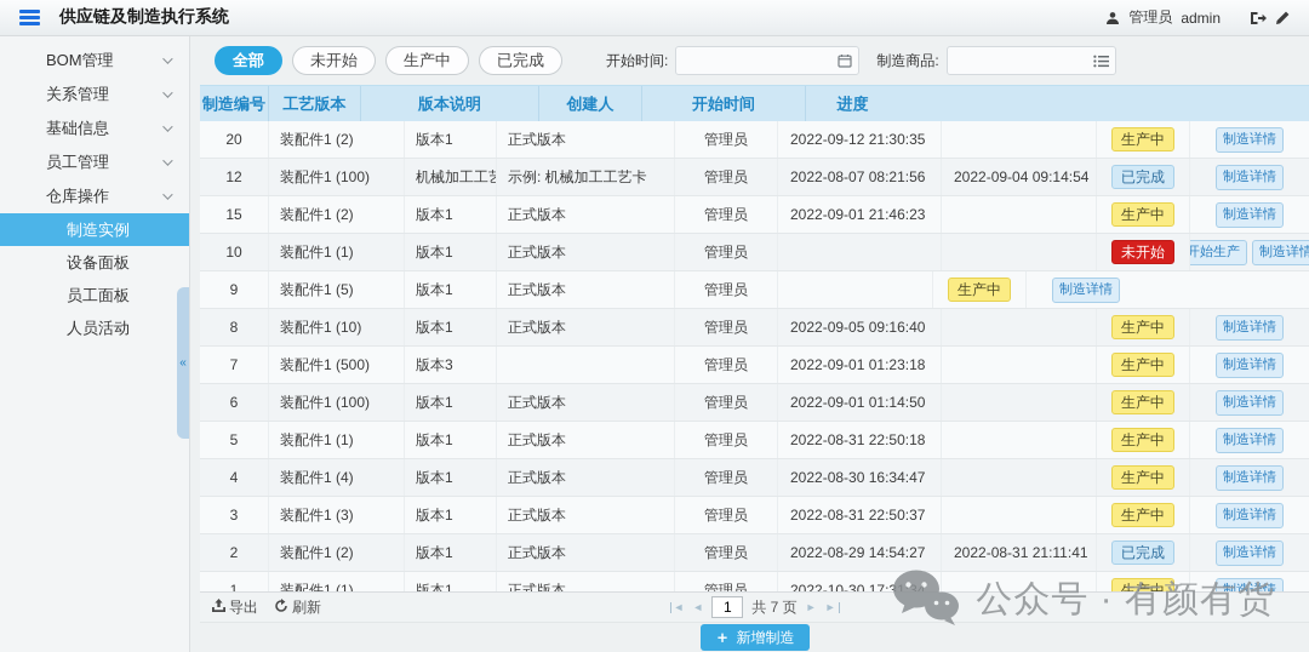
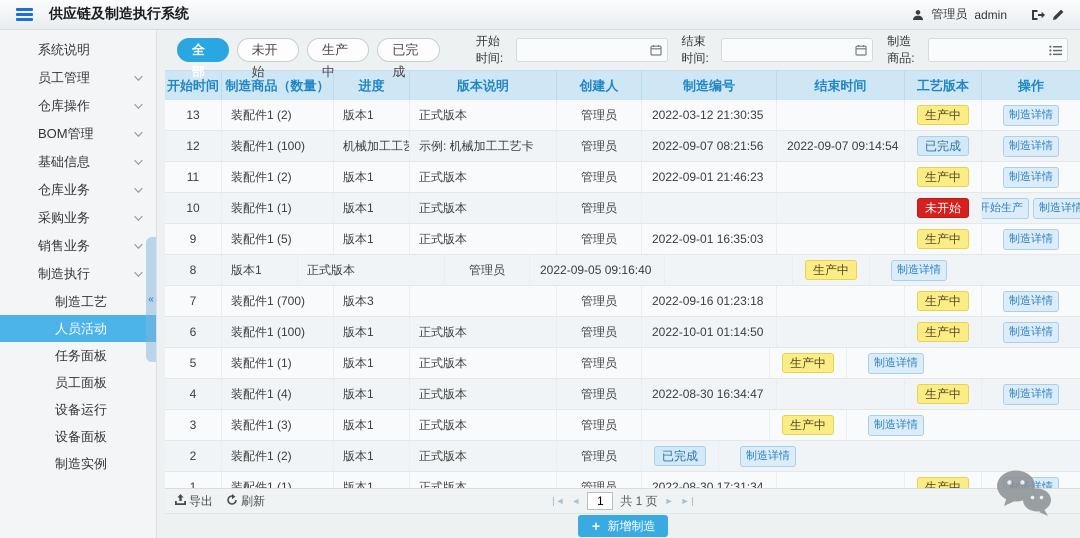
  供应链及制造执行系统
  管理员
  admin
+ 系统说明
- BOM管理
+ 员工管理
- 关系管理
- 基础信息
+ 仓库操作
- 员工管理
+ BOM管理
- 仓库操作
+ 基础信息
+ 仓库业务
+ 采购业务
+ 销售业务
+ 制造执行
+ 制造工艺
- 制造实例
+ 人员活动
+ 任务面板
- 设备面板
+ 员工面板
+ 设备运行
- 员工面板
+ 设备面板
- 人员活动
+ 制造实例
  «
  全部
  未开始
  生产中
  已完成
  开始时间:
+ 结束时间:
  制造商品:
- 制造编号
+ 开始时间
+ 制造商品（数量）
- 工艺版本
+ 进度
  版本说明
  创建人
- 开始时间
+ 制造编号
+ 结束时间
- 进度
+ 工艺版本
+ 操作
- 20
+ 13
  装配件1 (2)
  版本1
  正式版本
  管理员
- 2022-09-12 21:30:35
+ 2022-03-12 21:30:35
  生产中
  制造详情
  12
  装配件1 (100)
  机械加工工艺
  示例: 机械加工工艺卡
  管理员
- 2022-08-07 08:21:56
+ 2022-09-07 08:21:56
- 2022-09-04 09:14:54
+ 2022-09-07 09:14:54
  已完成
  制造详情
- 15
+ 11
  装配件1 (2)
  版本1
  正式版本
  管理员
  2022-09-01 21:46:23
  生产中
  制造详情
  10
  装配件1 (1)
  版本1
  正式版本
  管理员
  未开始
  开始生产
  制造详情
  9
  装配件1 (5)
  版本1
  正式版本
  管理员
+ 2022-09-01 16:35:03
  生产中
  制造详情
  8
- 装配件1 (10)
  版本1
  正式版本
  管理员
  2022-09-05 09:16:40
  生产中
  制造详情
  7
- 装配件1 (500)
+ 装配件1 (700)
  版本3
  管理员
- 2022-09-01 01:23:18
+ 2022-09-16 01:23:18
  生产中
  制造详情
  6
  装配件1 (100)
  版本1
  正式版本
  管理员
- 2022-09-01 01:14:50
+ 2022-10-01 01:14:50
  生产中
  制造详情
  5
  装配件1 (1)
  版本1
  正式版本
  管理员
- 2022-08-31 22:50:18
  生产中
  制造详情
  4
  装配件1 (4)
  版本1
  正式版本
  管理员
  2022-08-30 16:34:47
  生产中
  制造详情
  3
  装配件1 (3)
  版本1
  正式版本
  管理员
- 2022-08-31 22:50:37
  生产中
  制造详情
  2
  装配件1 (2)
  版本1
  正式版本
  管理员
- 2022-08-29 14:54:27
- 2022-08-31 21:11:41
  已完成
  制造详情
  1
  装配件1 (1)
  版本1
  正式版本
  管理员
- 2022-10-30 17:31:34
+ 2022-08-30 17:31:34
  生产中
  制造详情
  导出
  刷新
  ◄
  ◄
  1
- 共 7 页
+ 共 1 页
  ►
  ►
  ＋
  新增制造
- 公众号 · 有颜有货
